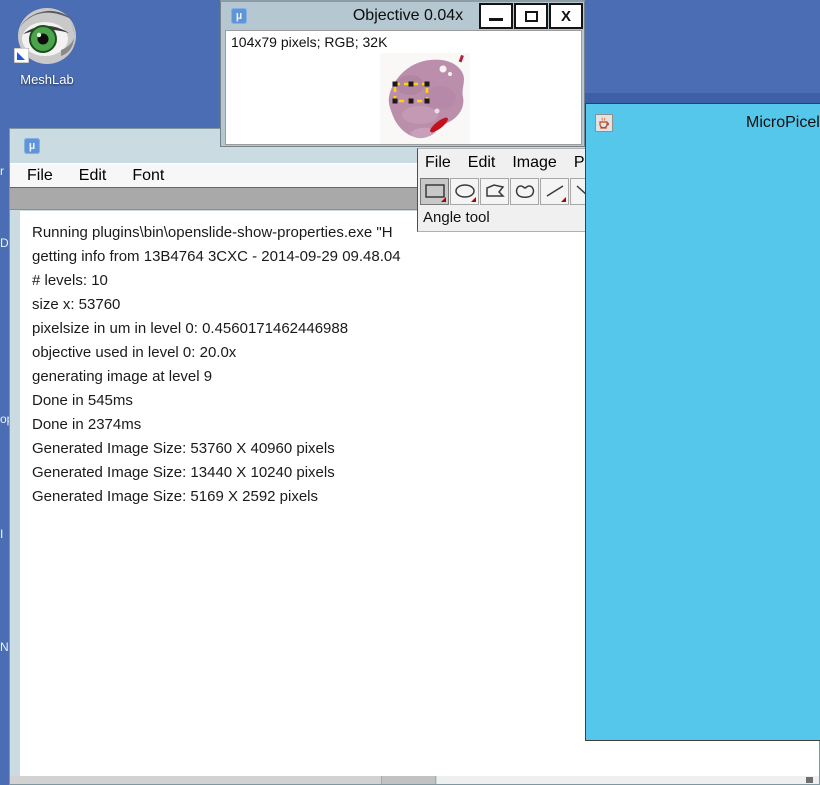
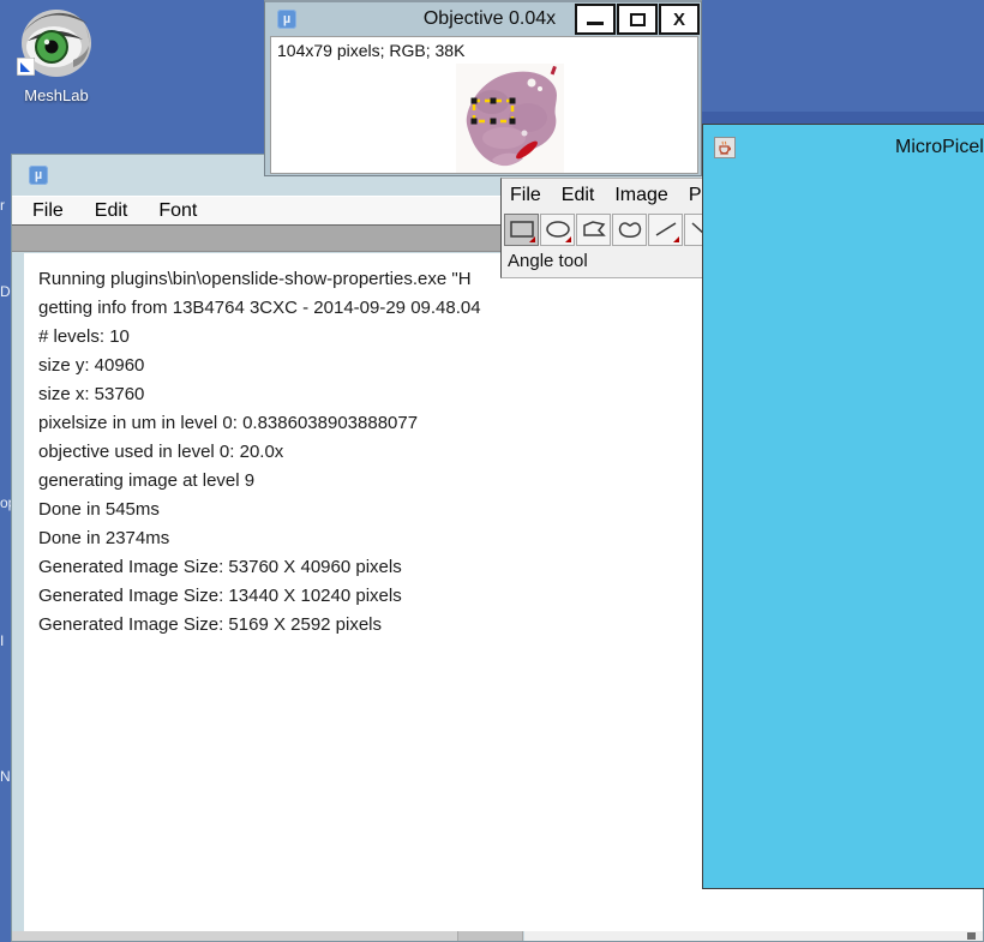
  r
  I
  N
  MeshLab
  µ
  File
  Edit
  Font
  Running plugins\bin\openslide-show-properties.exe "H
  getting info from 13B4764 3CXC - 2014-09-29 09.48.04
  # levels: 10
+ size y: 40960
  size x: 53760
- pixelsize in um in level 0: 0.4560171462446988
+ pixelsize in um in level 0: 0.8386038903888077
  objective used in level 0: 20.0x
  generating image at level 9
  Done in 545ms
  Done in 2374ms
  Generated Image Size: 53760 X 40960 pixels
  Generated Image Size: 13440 X 10240 pixels
  Generated Image Size: 5169 X 2592 pixels
  File
  Edit
  Image
  Angle tool
  µ
  Objective 0.04x
  X
- 104x79 pixels; RGB; 32K
+ 104x79 pixels; RGB; 38K
  MicroPicel
